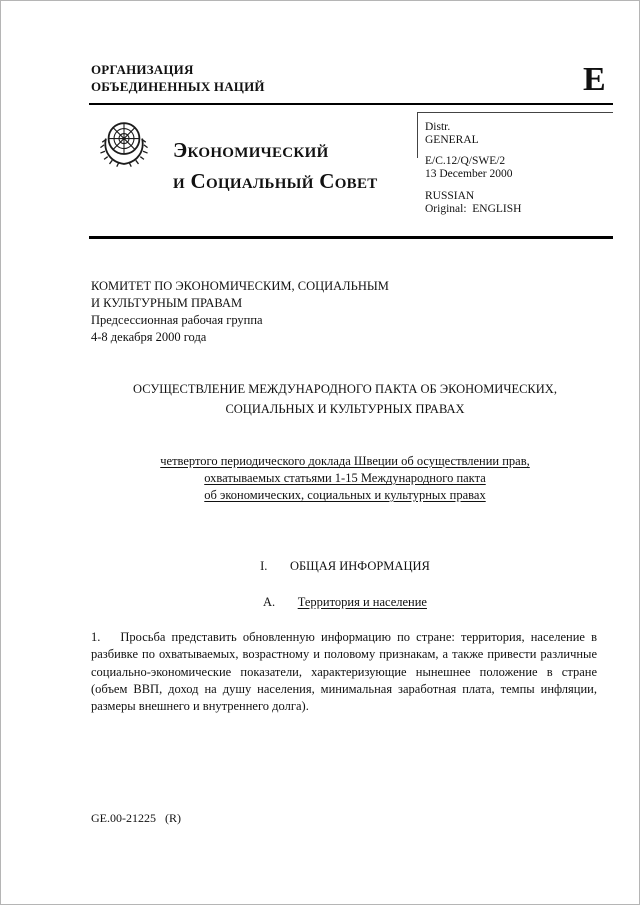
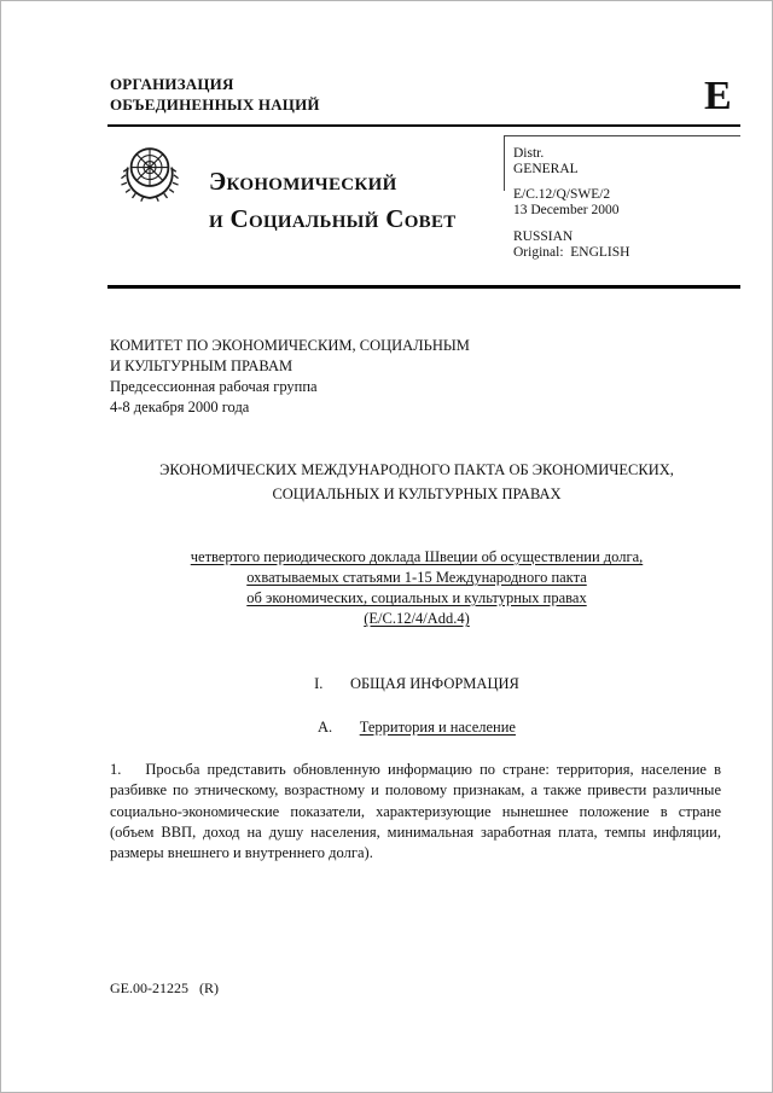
  ОРГАНИЗАЦИЯ
  ОБЪЕДИНЕННЫХ НАЦИЙ
  E
  Экономический
  и Социальный Совет
  Distr.
  GENERAL
  E/C.12/Q/SWE/2
  13 December 2000
  RUSSIAN
  Original: ENGLISH
  КОМИТЕТ ПО ЭКОНОМИЧЕСКИМ, СОЦИАЛЬНЫМ
  И КУЛЬТУРНЫМ ПРАВАМ
  Предсессионная рабочая группа
  4-8 декабря 2000 года
- ОСУЩЕСТВЛЕНИЕ МЕЖДУНАРОДНОГО ПАКТА ОБ ЭКОНОМИЧЕСКИХ,
+ ЭКОНОМИЧЕСКИХ МЕЖДУНАРОДНОГО ПАКТА ОБ ЭКОНОМИЧЕСКИХ,
  СОЦИАЛЬНЫХ И КУЛЬТУРНЫХ ПРАВАХ
- четвертого периодического доклада Швеции об осуществлении прав,
+ четвертого периодического доклада Швеции об осуществлении долга,
  охватываемых статьями 1-15 Международного пакта
  об экономических, социальных и культурных правах
+ (E/C.12/4/Add.4)
  I. ОБЩАЯ ИНФОРМАЦИЯ
  A. Территория и население
- 1. Просьба представить обновленную информацию по стране: территория, население в разбивке по охватываемых, возрастному и половому признакам, а также привести различные социально-экономические показатели, характеризующие нынешнее положение в стране (объем ВВП, доход на душу населения, минимальная заработная плата, темпы инфляции, размеры внешнего и внутреннего долга).
+ 1. Просьба представить обновленную информацию по стране: территория, население в разбивке по этническому, возрастному и половому признакам, а также привести различные социально-экономические показатели, характеризующие нынешнее положение в стране (объем ВВП, доход на душу населения, минимальная заработная плата, темпы инфляции, размеры внешнего и внутреннего долга).
  GE.00-21225 (R)
